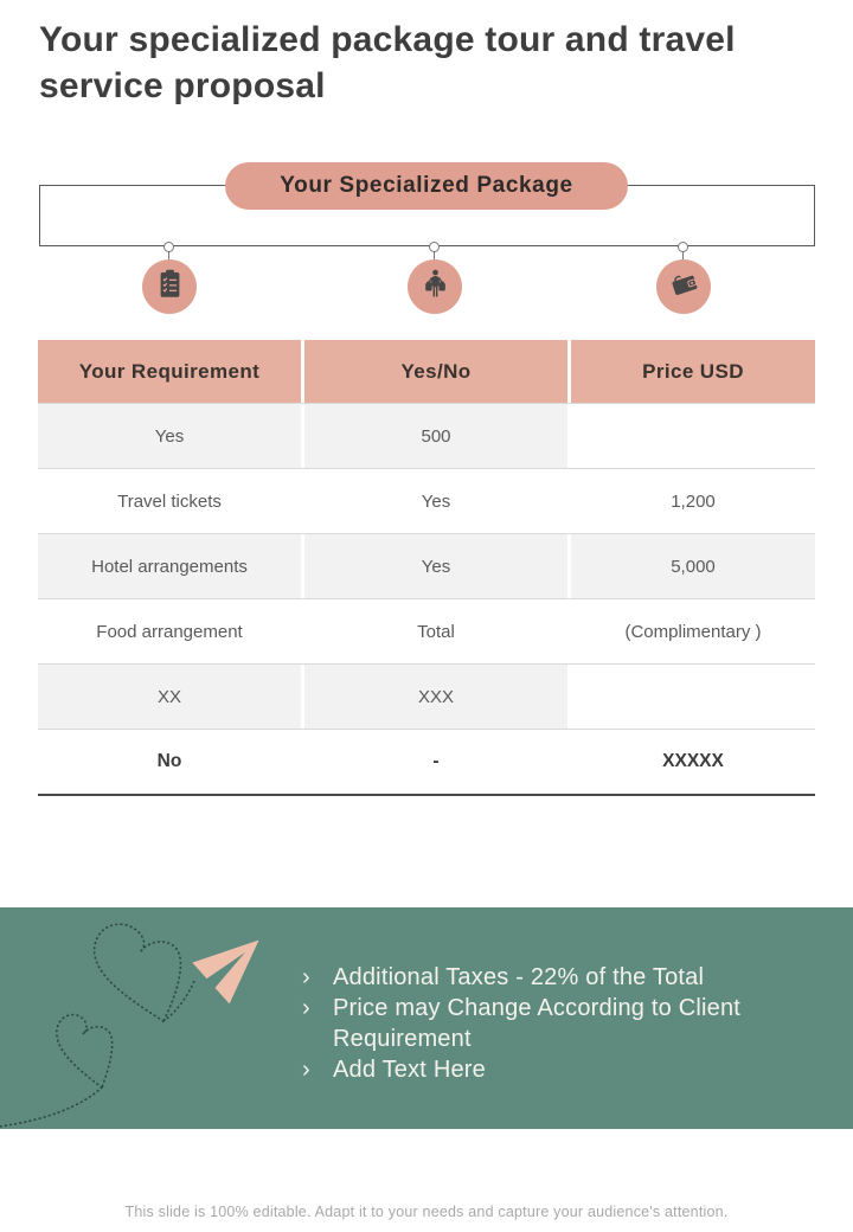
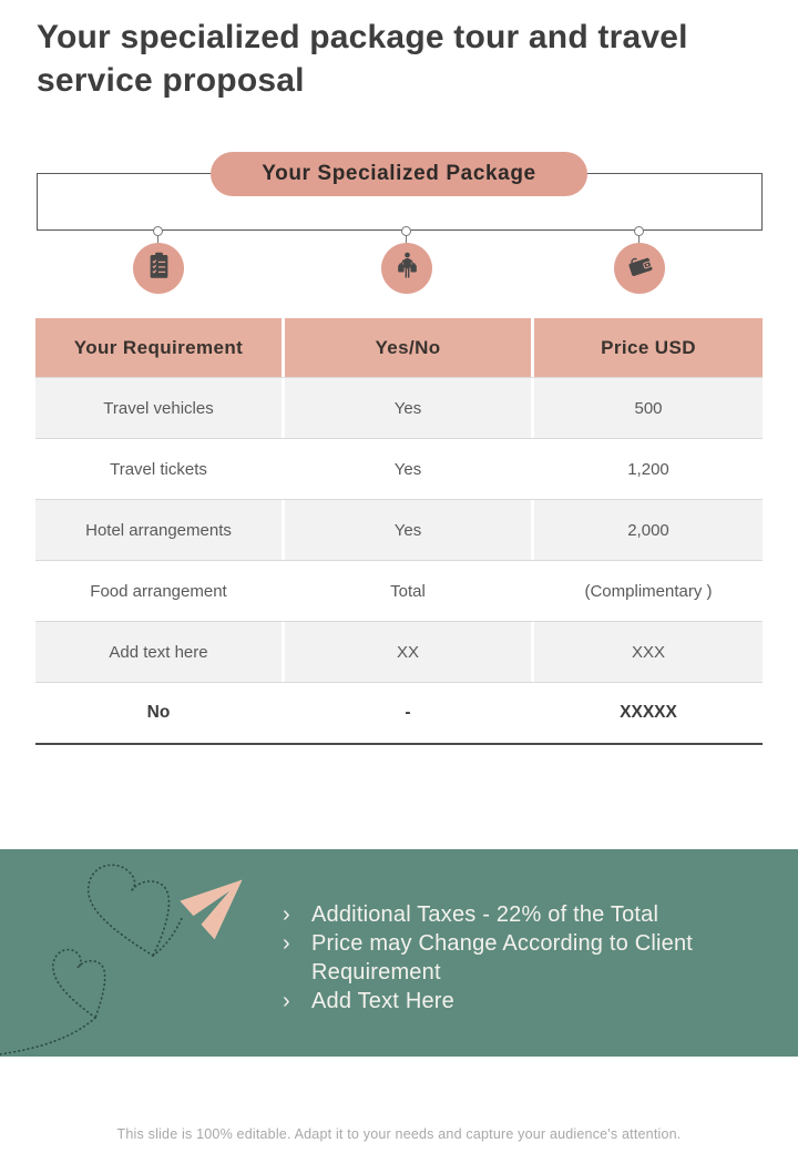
  Your specialized package tour and travel service proposal
  Your Specialized Package
  Your Requirement
  Yes/No
  Price USD
+ Travel vehicles
  Yes
  500
  Travel tickets
  Yes
  1,200
  Hotel arrangements
  Yes
- 5,000
+ 2,000
  Food arrangement
  Total
  (Complimentary )
+ Add text here
  XX
  XXX
  No
  -
  XXXXX
  ›
  Additional Taxes - 22% of the Total
  ›
  Price may Change According to Client Requirement
  ›
  Add Text Here
  This slide is 100% editable. Adapt it to your needs and capture your audience's attention.
